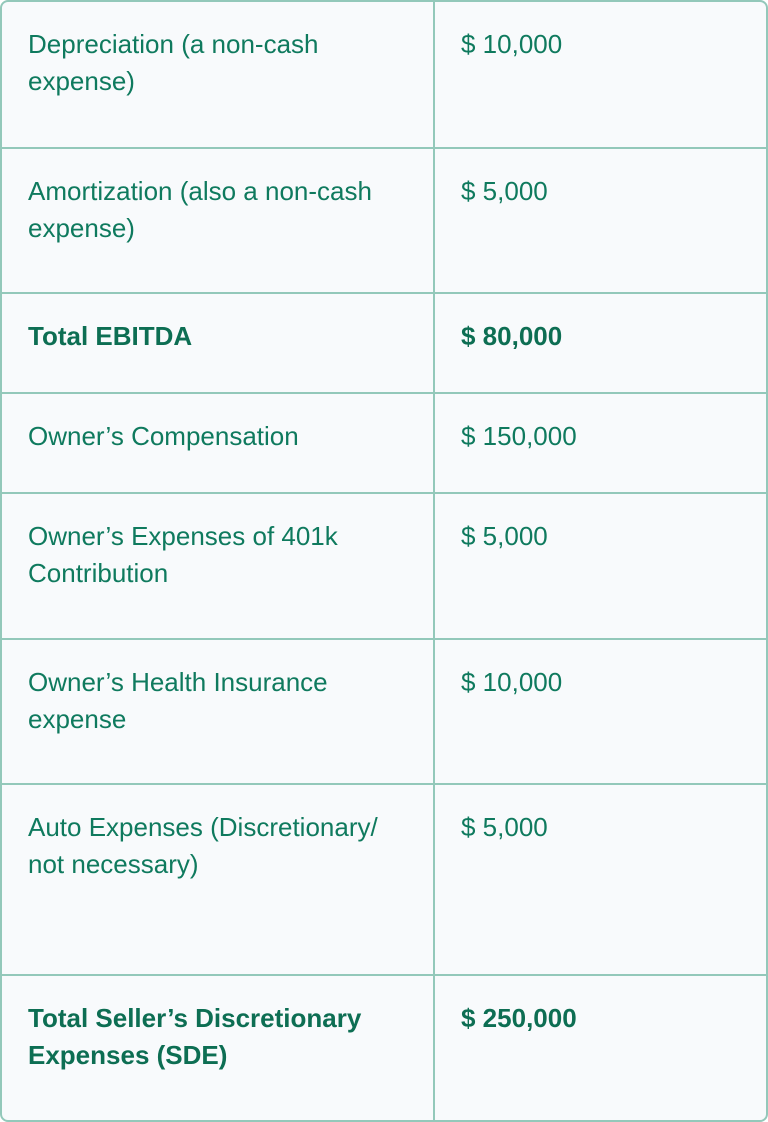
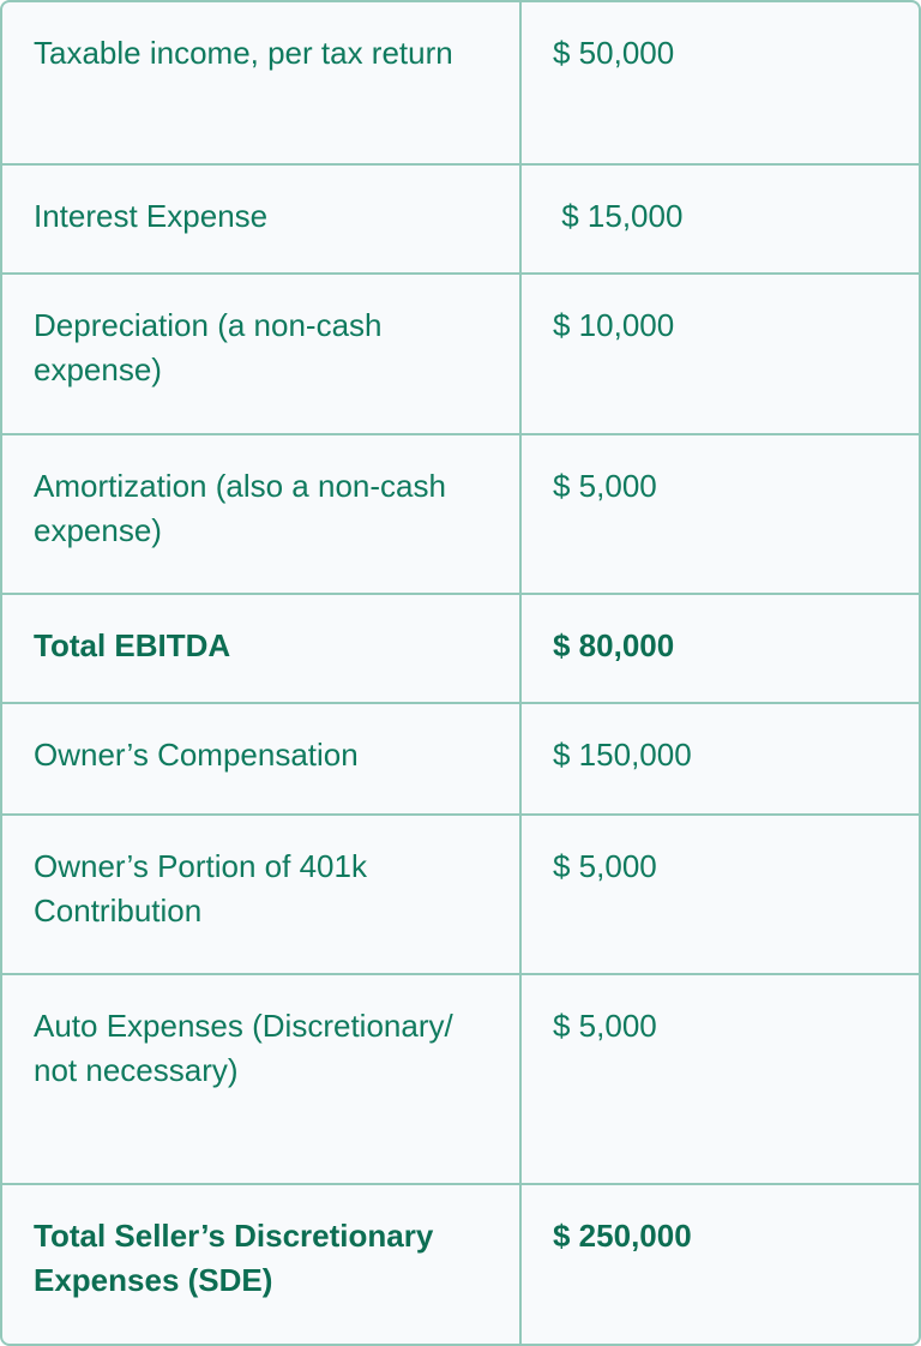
+ Taxable income, per tax return	$ 50,000
+ Interest Expense	$ 15,000
  Depreciation (a non-cash expense)	$ 10,000
  Amortization (also a non-cash expense)	$ 5,000
  Total EBITDA	$ 80,000
  Owner’s Compensation	$ 150,000
- Owner’s Expenses of 401k Contribution	$ 5,000
+ Owner’s Portion of 401k Contribution	$ 5,000
- Owner’s Health Insurance expense	$ 10,000
  Auto Expenses (Discretionary/ not necessary)	$ 5,000
  Total Seller’s Discretionary Expenses (SDE)	$ 250,000
